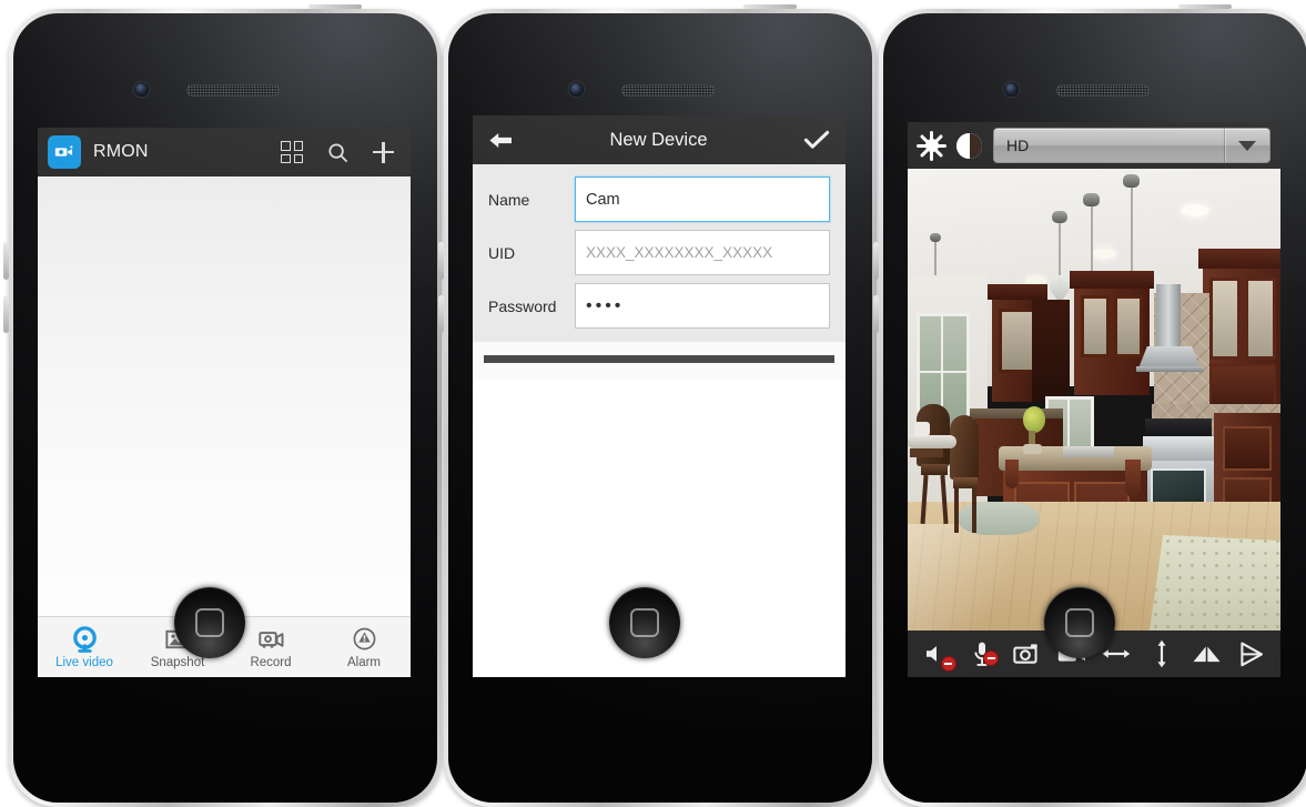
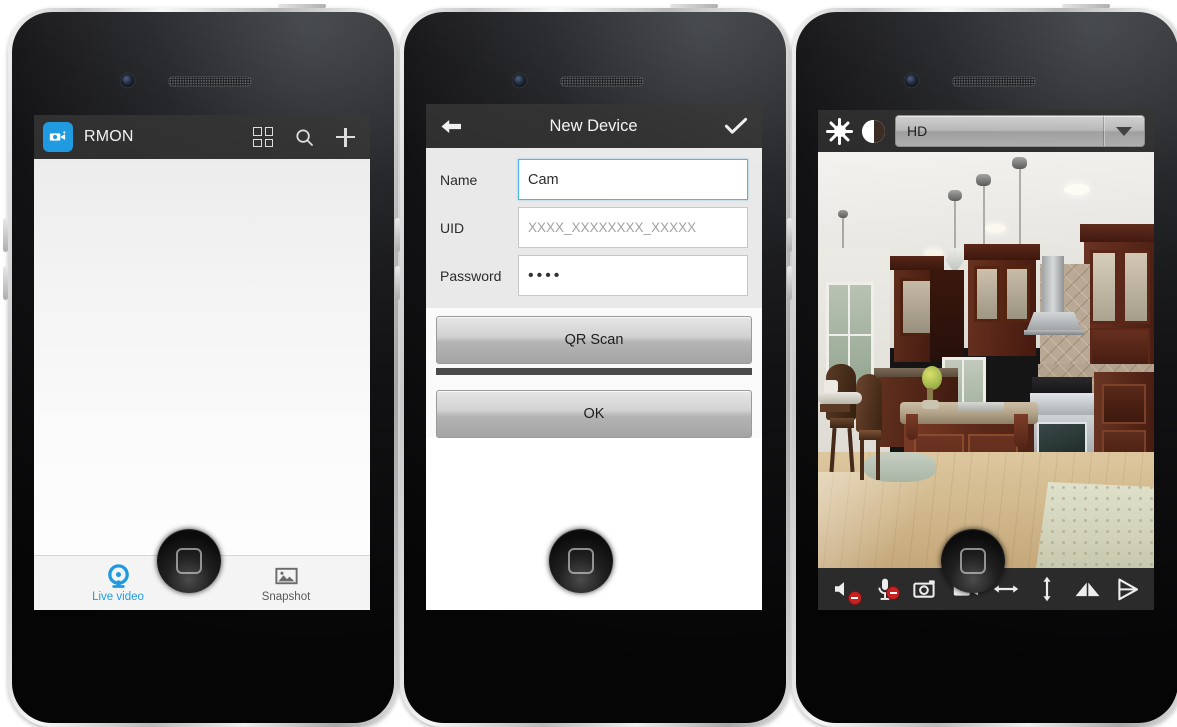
  Live video
  Snapshot
- Record
- Alarm
  Password
  ••••
+ QR Scan
+ OK
